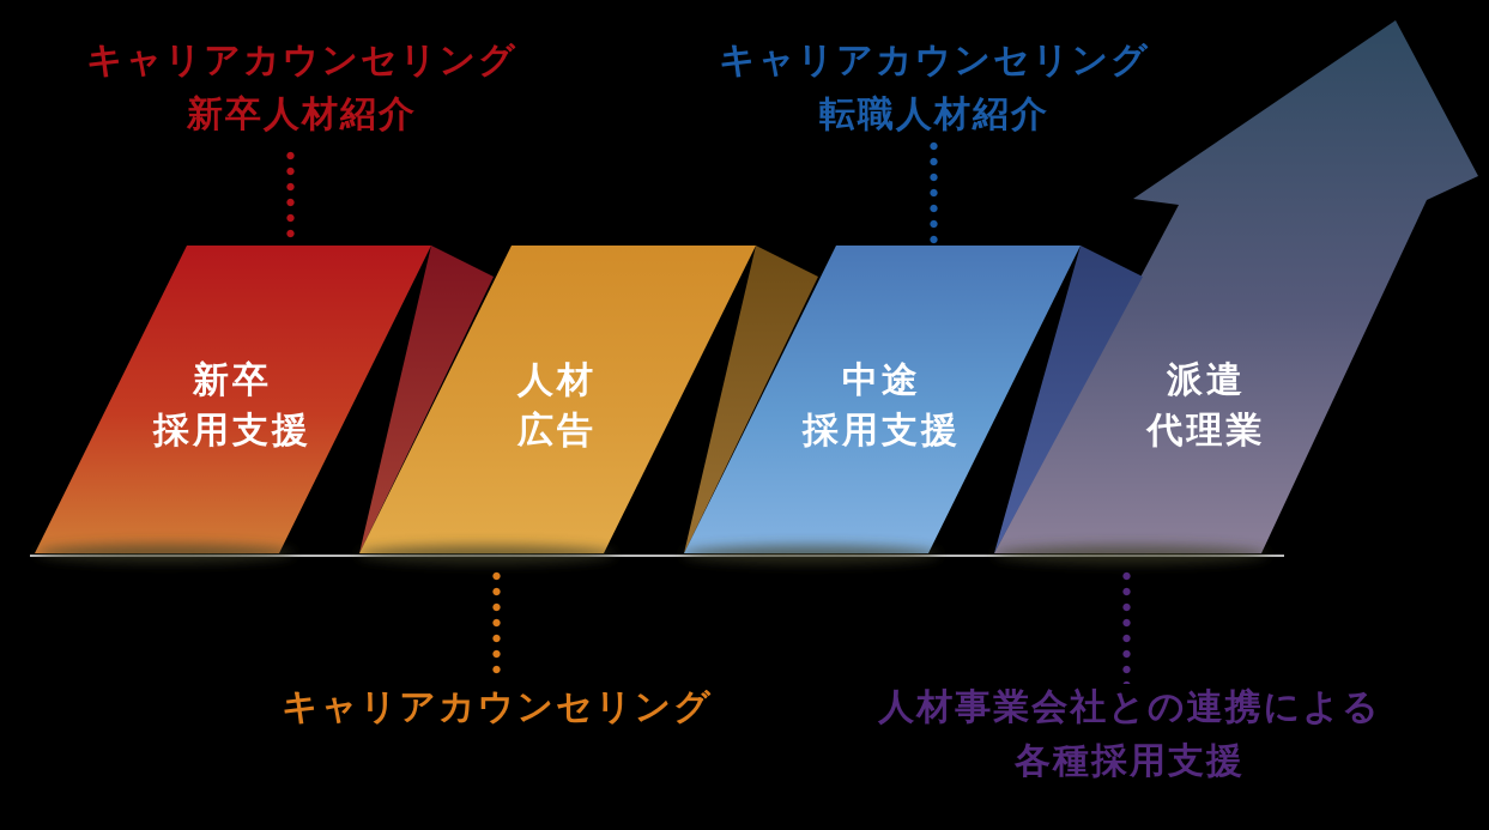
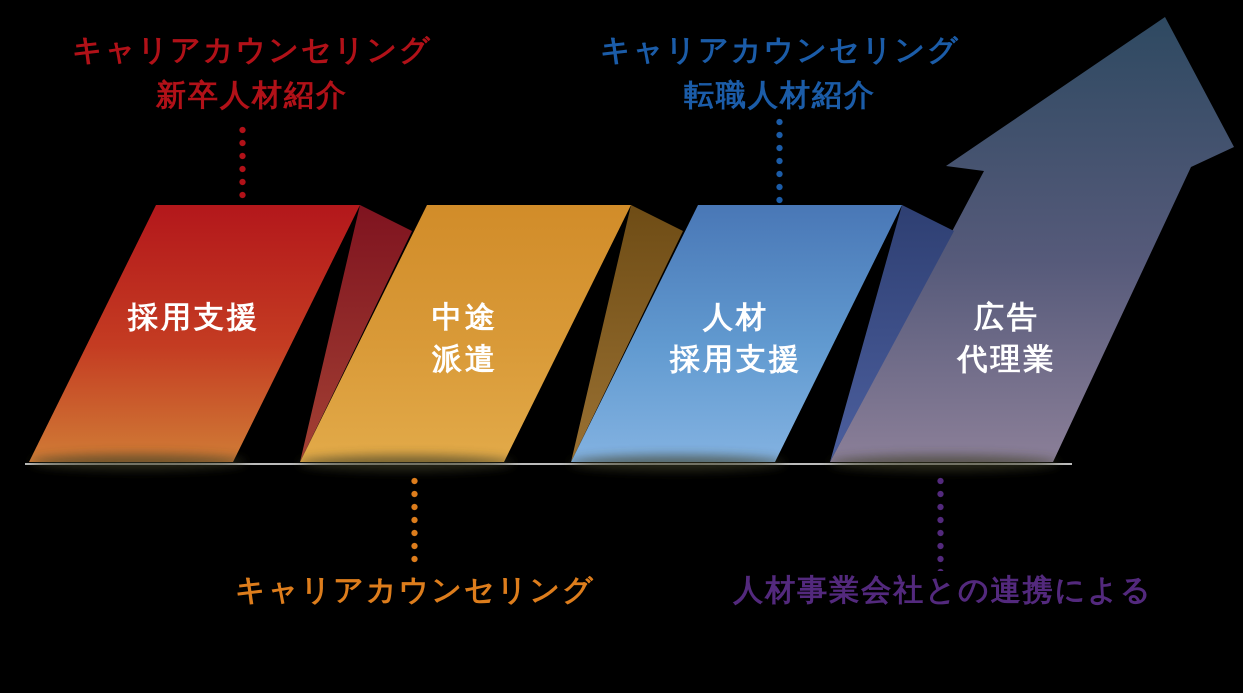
  キャリアカウンセリング
  新卒人材紹介
  キャリアカウンセリング
  転職人材紹介
  キャリアカウンセリング
  人材事業会社との連携による
- 各種採用支援
- 新卒
  採用支援
- 人材
+ 中途
- 広告
+ 派遣
- 中途
+ 人材
  採用支援
- 派遣
+ 広告
  代理業
